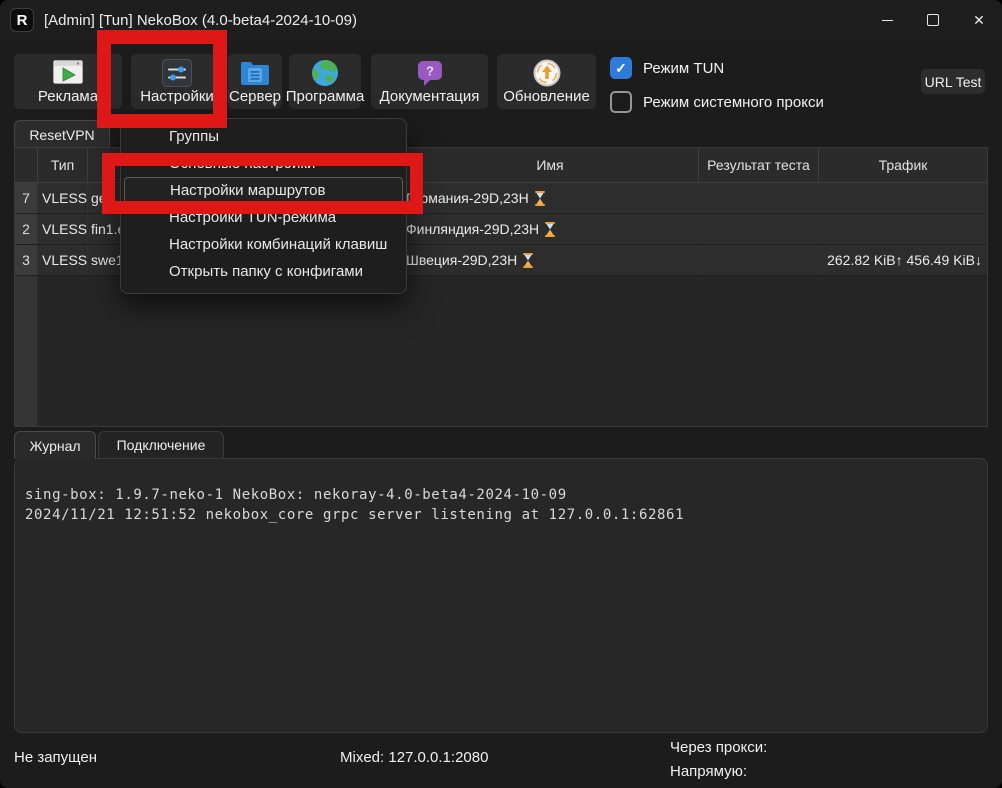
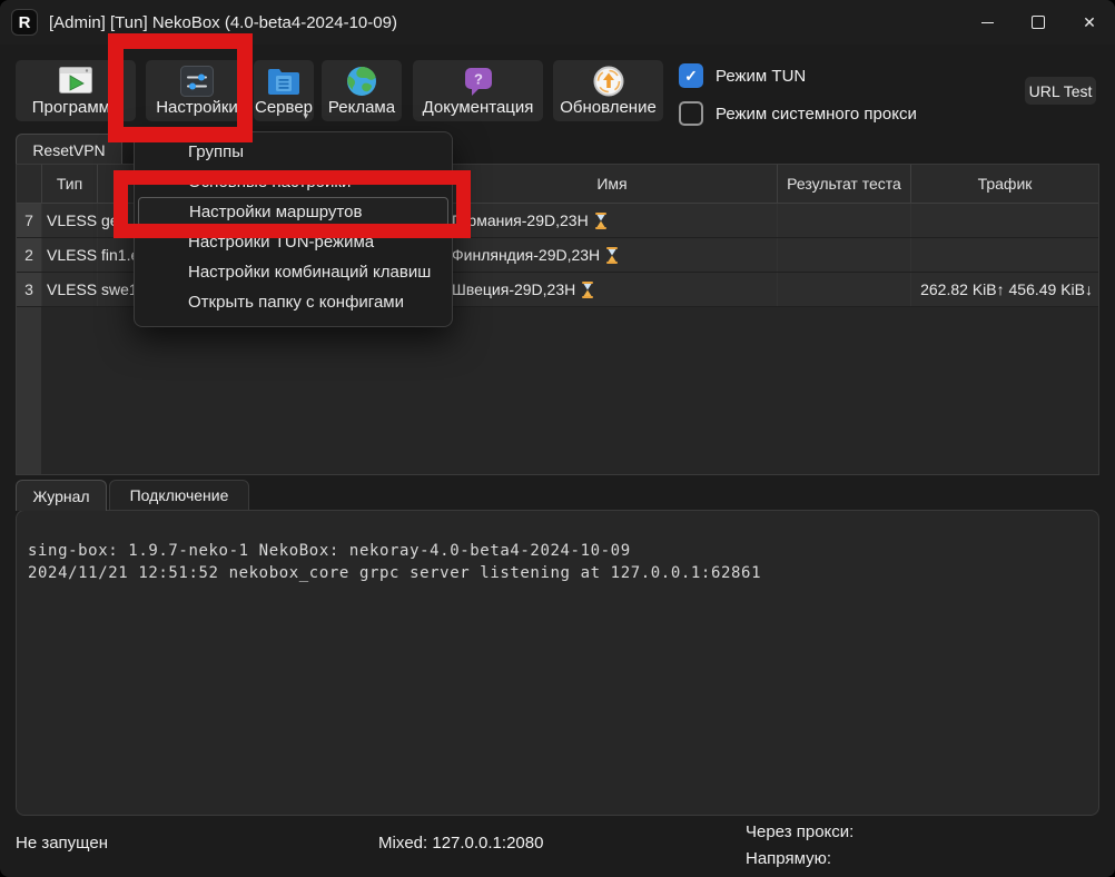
  R
  [Admin] [Tun] NekoBox (4.0-beta4-2024-10-09)
  ✕
- Реклама
+ Программа
  Настройки
  Сервер
  ▾
- Программа
+ Реклама
  ?
  Документация
  Обновление
  ✓
  Режим TUN
  Режим системного прокси
  URL Test
  ResetVPN
  Тип
  Имя
  Результат теста
  Трафик
  7
  VLESS
  ge1
  Германия-29D,23H
  2
  VLESS
  fin1.
  Финляндия-29D,23H
  3
  VLESS
  swe
  Швеция-29D,23H
  262.82 KiB↑ 456.49 KiB↓
  Журнал
  Подключение
  sing-box: 1.9.7-neko-1 NekoBox: nekoray-4.0-beta4-2024-10-09
  2024/11/21 12:51:52 nekobox_core grpc server listening at 127.0.0.1:62861
  Не запущен
  Mixed: 127.0.0.1:2080
  Через прокси:
  Напрямую:
  Группы
  Основные настройки
  Настройки маршрутов
  Настройки TUN-режима
  Настройки комбинаций клавиш
  Открыть папку с конфигами
